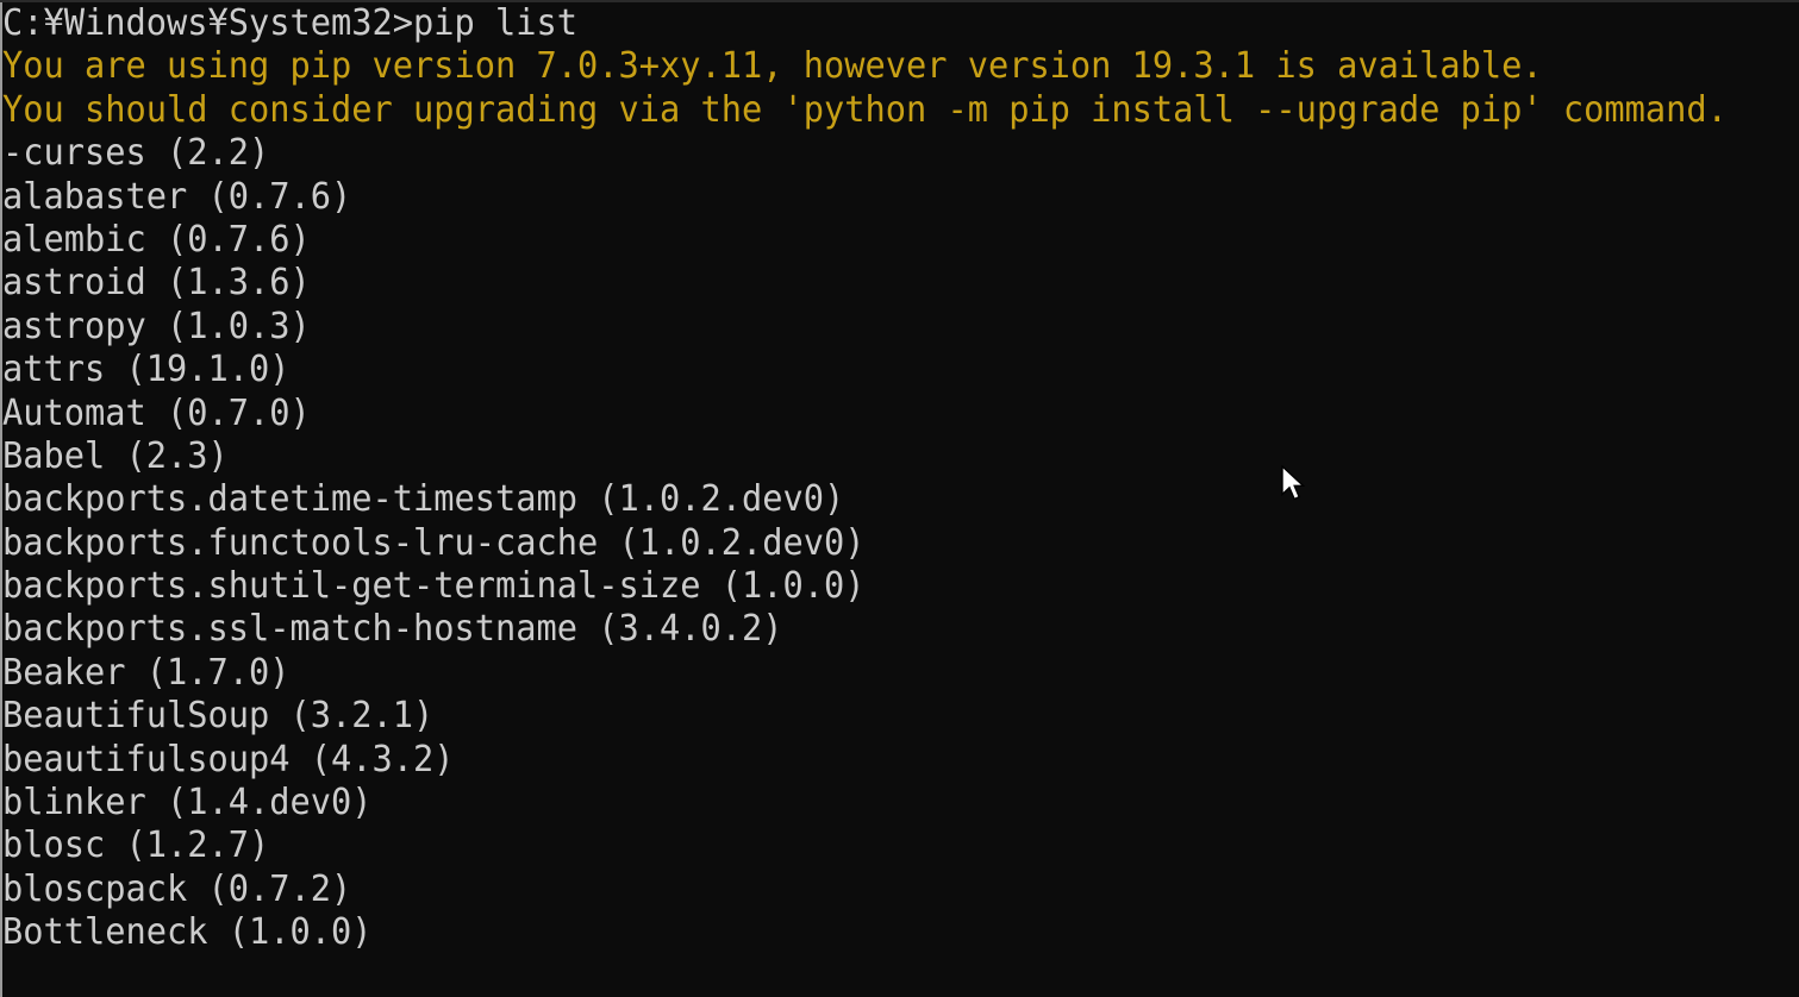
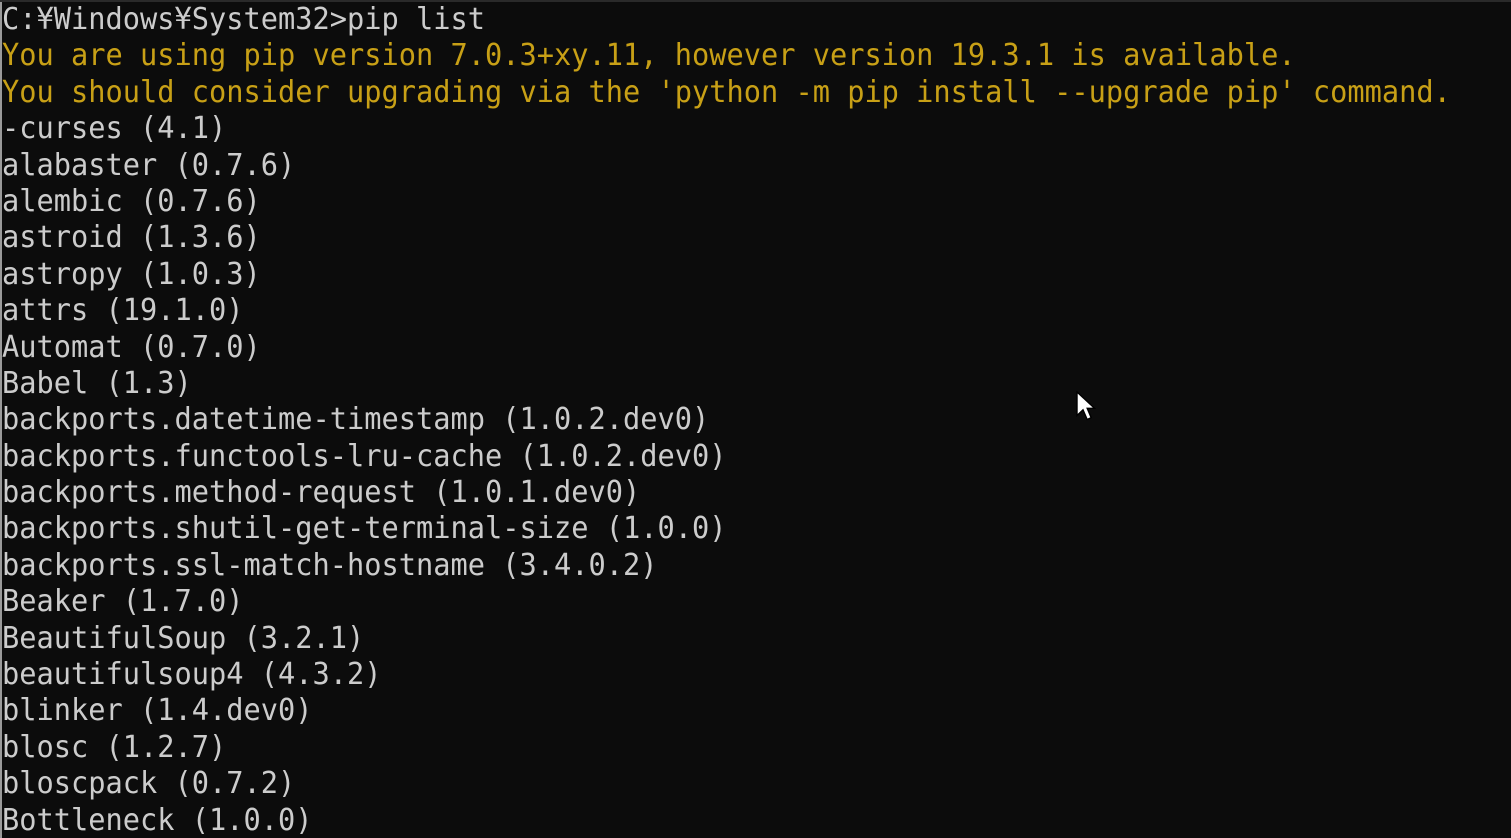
  C:¥Windows¥System32>pip list
  You are using pip version 7.0.3+xy.11, however version 19.3.1 is available.
  You should consider upgrading via the 'python -m pip install --upgrade pip' command.
- -curses (2.2)
+ -curses (4.1)
  alabaster (0.7.6)
  alembic (0.7.6)
  astroid (1.3.6)
  astropy (1.0.3)
  attrs (19.1.0)
  Automat (0.7.0)
- Babel (2.3)
+ Babel (1.3)
  backports.datetime-timestamp (1.0.2.dev0)
  backports.functools-lru-cache (1.0.2.dev0)
+ backports.method-request (1.0.1.dev0)
  backports.shutil-get-terminal-size (1.0.0)
  backports.ssl-match-hostname (3.4.0.2)
  Beaker (1.7.0)
  BeautifulSoup (3.2.1)
  beautifulsoup4 (4.3.2)
  blinker (1.4.dev0)
  blosc (1.2.7)
  bloscpack (0.7.2)
  Bottleneck (1.0.0)
